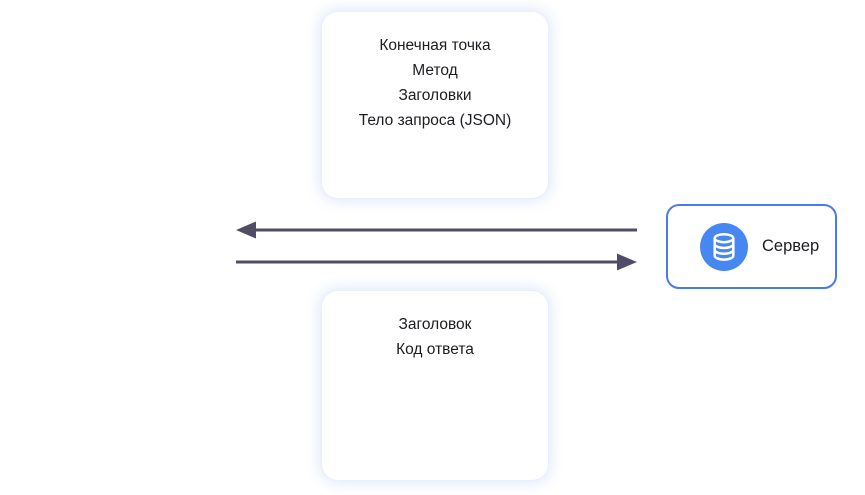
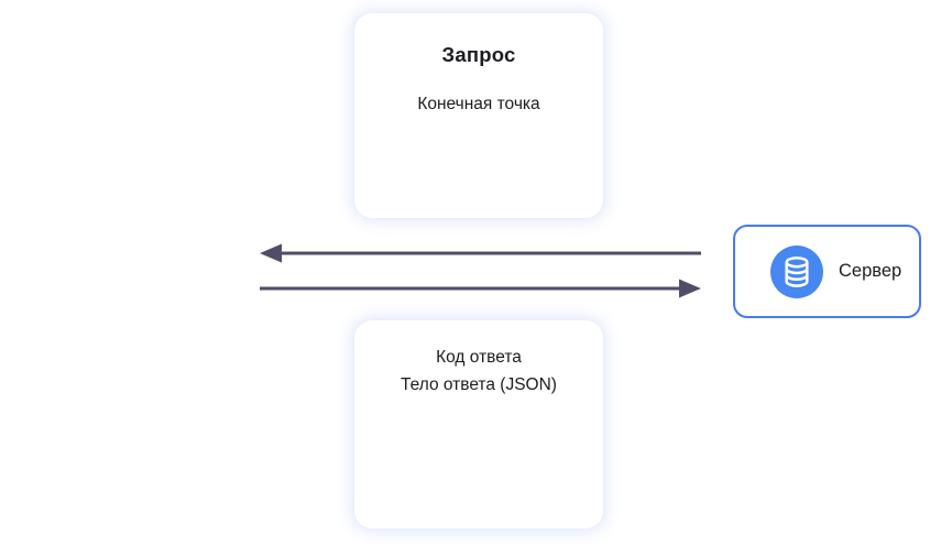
+ Запрос
  Конечная точка
- Метод
- Заголовки
- Тело запроса (JSON)
- Заголовок
  Код ответа
+ Тело ответа (JSON)
  Сервер
